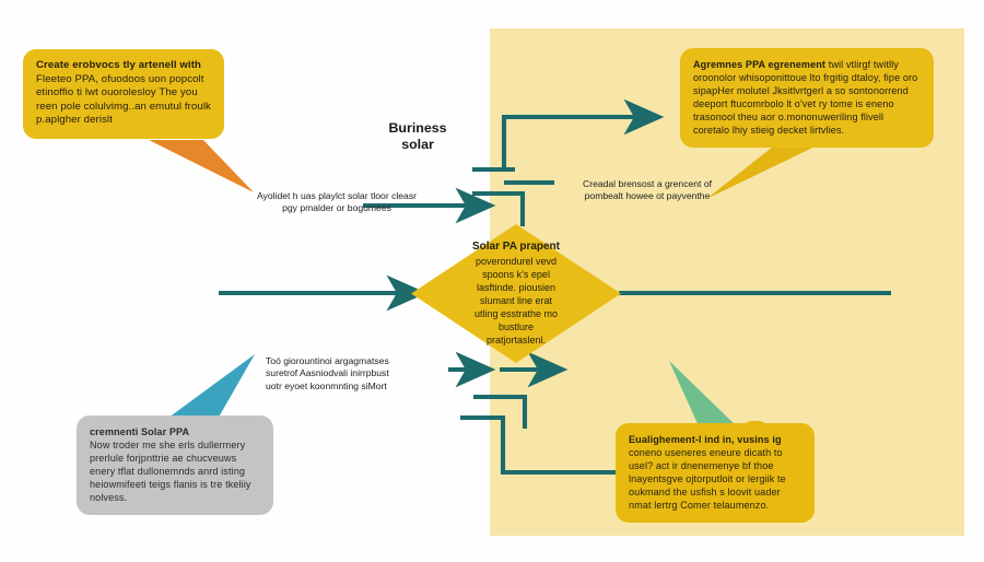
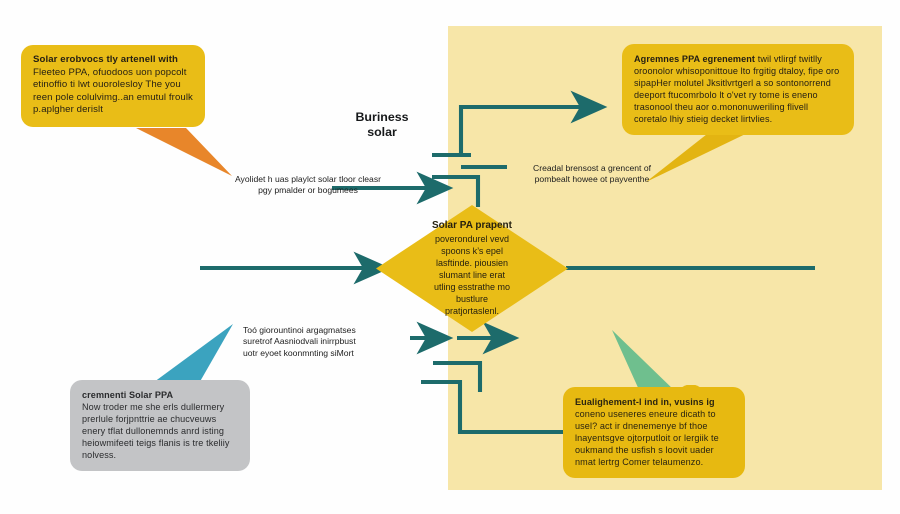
  Solar PA prapent
  poverondurel vevd spoons k’s epel lasftinde. piousien slumant line erat utling esstrathe mo bustlure pratjortaslenl.
  Buriness
  solar
  Ayolidet h uas playlct solar tloor cleasr
  pgy pmalder or bogumees
  Creadal brensost a grencent of
  pombealt howee ot payventhe
  Toó giorountinoi argagmatses
  suretrof Aasniodvali inirrpbust
  uotr eyoet koonmnting siMort
- Create erobvocs tly artenell with Fleeteo PPA, ofuodoos uon popcolt etinoffio ti lwt ouorolesloy The you reen pole colulvimg..an emutul froulk p.aplgher derislt
+ Solar erobvocs tly artenell with Fleeteo PPA, ofuodoos uon popcolt etinoffio ti lwt ouorolesloy The you reen pole colulvimg..an emutul froulk p.aplgher derislt
  Agremnes PPA egrenement twil vtlirgf twitlly oroonolor whisoponittoue lto frgitig dtaloy, fipe oro sipapHer molutel Jksitlvrtgerl a so sontonorrend deeport ftucomrbolo lt o'vet ry tome is enenо trasonool theu aor o.mononuweriling flivell coretalo lhiy stieig decket lirtvlies.
  Eualighement-l ind in, vusins ig
  coneno useneres eneure dicath to usel? act ir dnenemenye bf thoe lnayentsgve ojtorputloit or lergiik te oukmand the usfish s loovit uader nmat lertrg Comer telaumenzo.
  cremnenti Solar PPA
  Now troder me she erls dullermery prerlule forjpnttrie ae chucveuws enery tflat dullonemnds anrd isting heiowmifeeti teigs flanis is tre tkeliiy nolvess.
